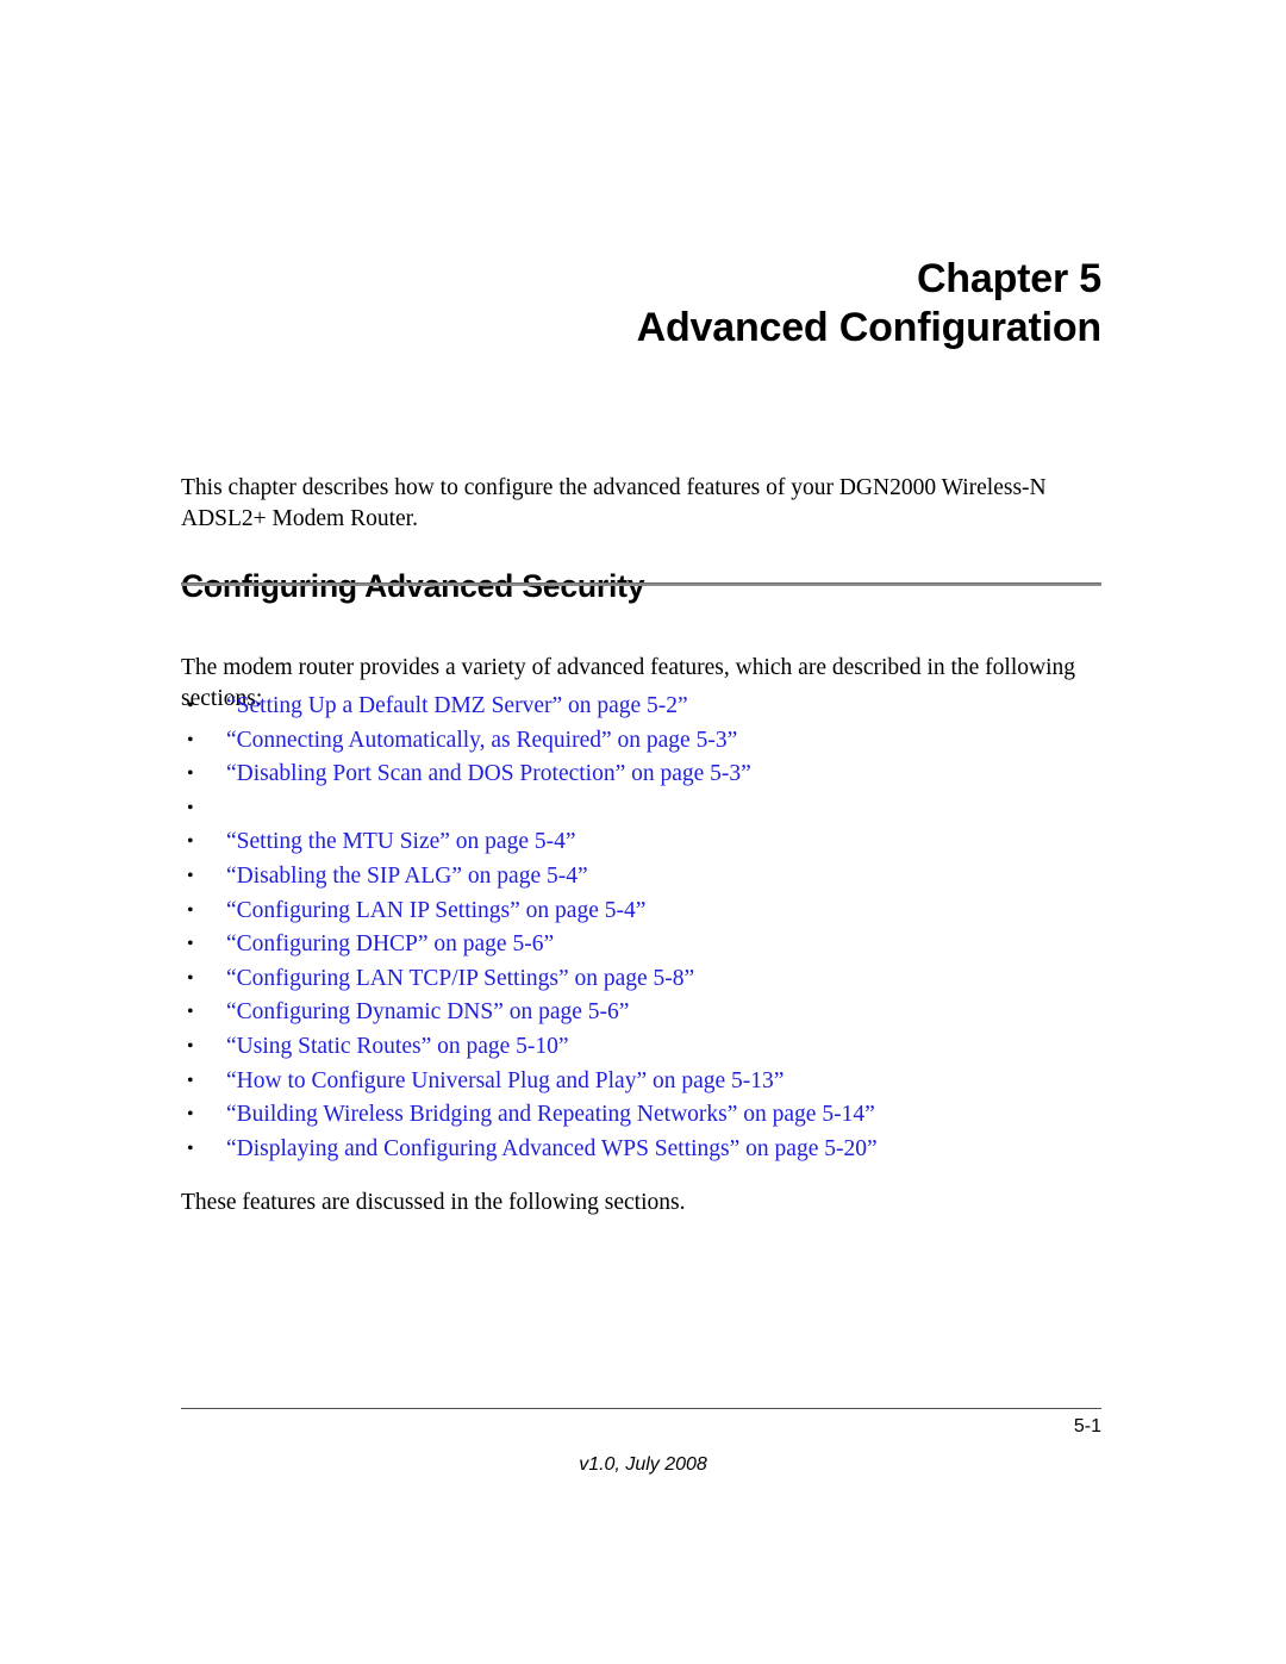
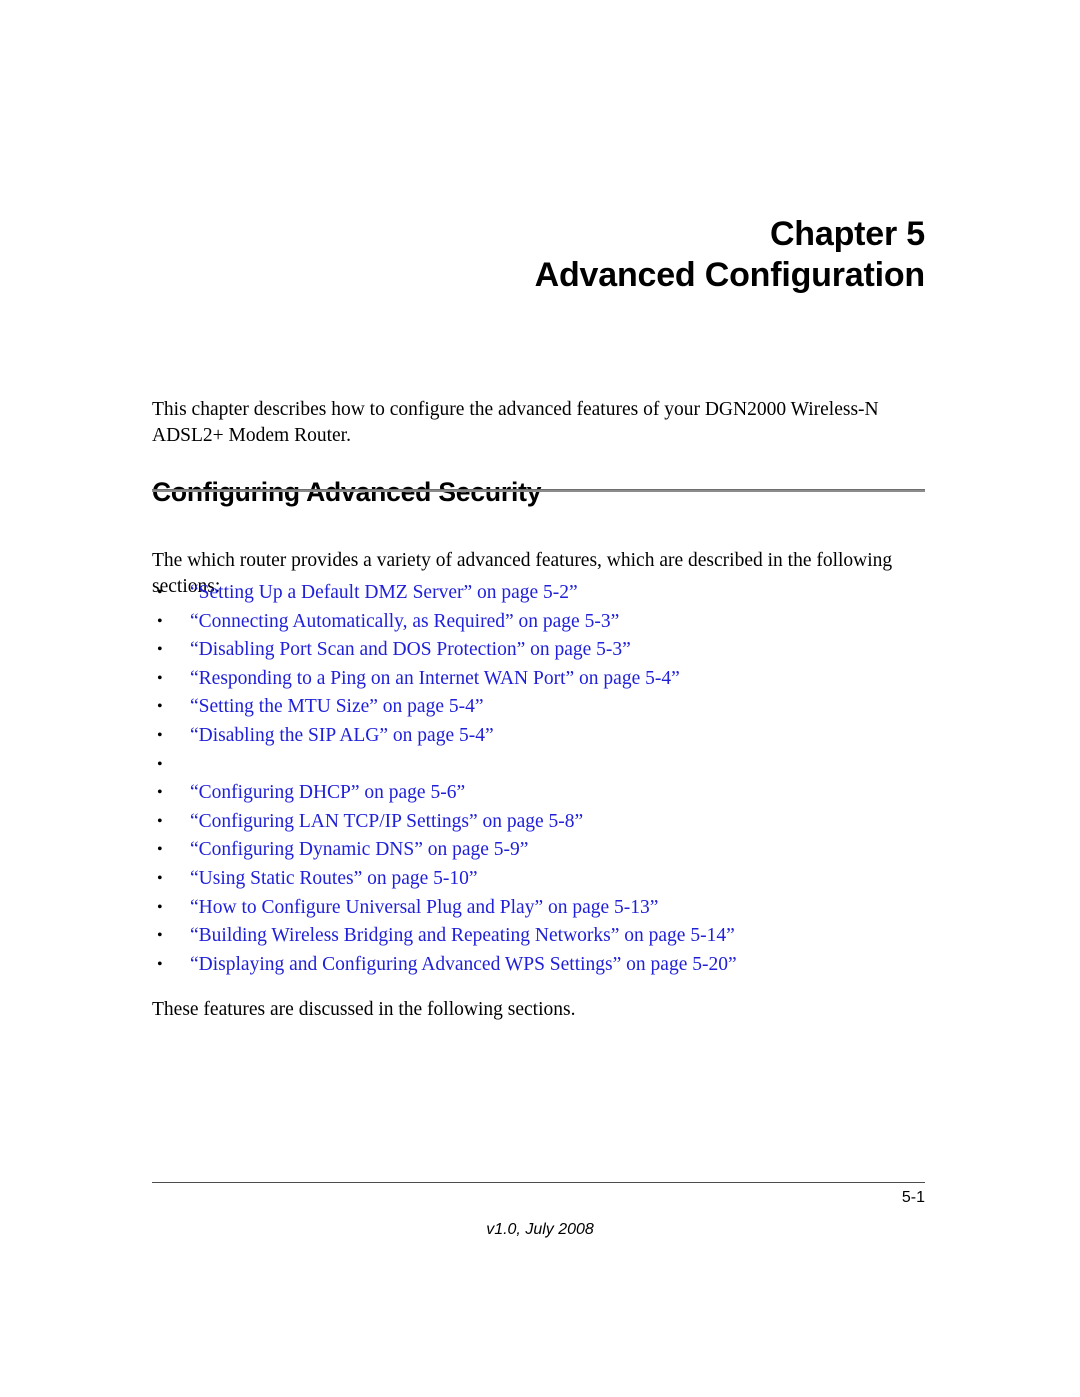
  Chapter 5
  Advanced Configuration
  This chapter describes how to configure the advanced features of your DGN2000 Wireless-N ADSL2+ Modem Router.
- The modem router provides a variety of advanced features, which are described in the following sections:
+ The which router provides a variety of advanced features, which are described in the following sections:
  •
  “Setting Up a Default DMZ Server” on page 5-2”
  •
  “Connecting Automatically, as Required” on page 5-3”
  •
  “Disabling Port Scan and DOS Protection” on page 5-3”
  •
+ “Responding to a Ping on an Internet WAN Port” on page 5-4”
  •
  “Setting the MTU Size” on page 5-4”
  •
  “Disabling the SIP ALG” on page 5-4”
  •
- “Configuring LAN IP Settings” on page 5-4”
  •
  “Configuring DHCP” on page 5-6”
  •
  “Configuring LAN TCP/IP Settings” on page 5-8”
  •
- “Configuring Dynamic DNS” on page 5-6”
+ “Configuring Dynamic DNS” on page 5-9”
  •
  “Using Static Routes” on page 5-10”
  •
  “How to Configure Universal Plug and Play” on page 5-13”
  •
  “Building Wireless Bridging and Repeating Networks” on page 5-14”
  •
  “Displaying and Configuring Advanced WPS Settings” on page 5-20”
  These features are discussed in the following sections.
  5-1
  v1.0, July 2008
